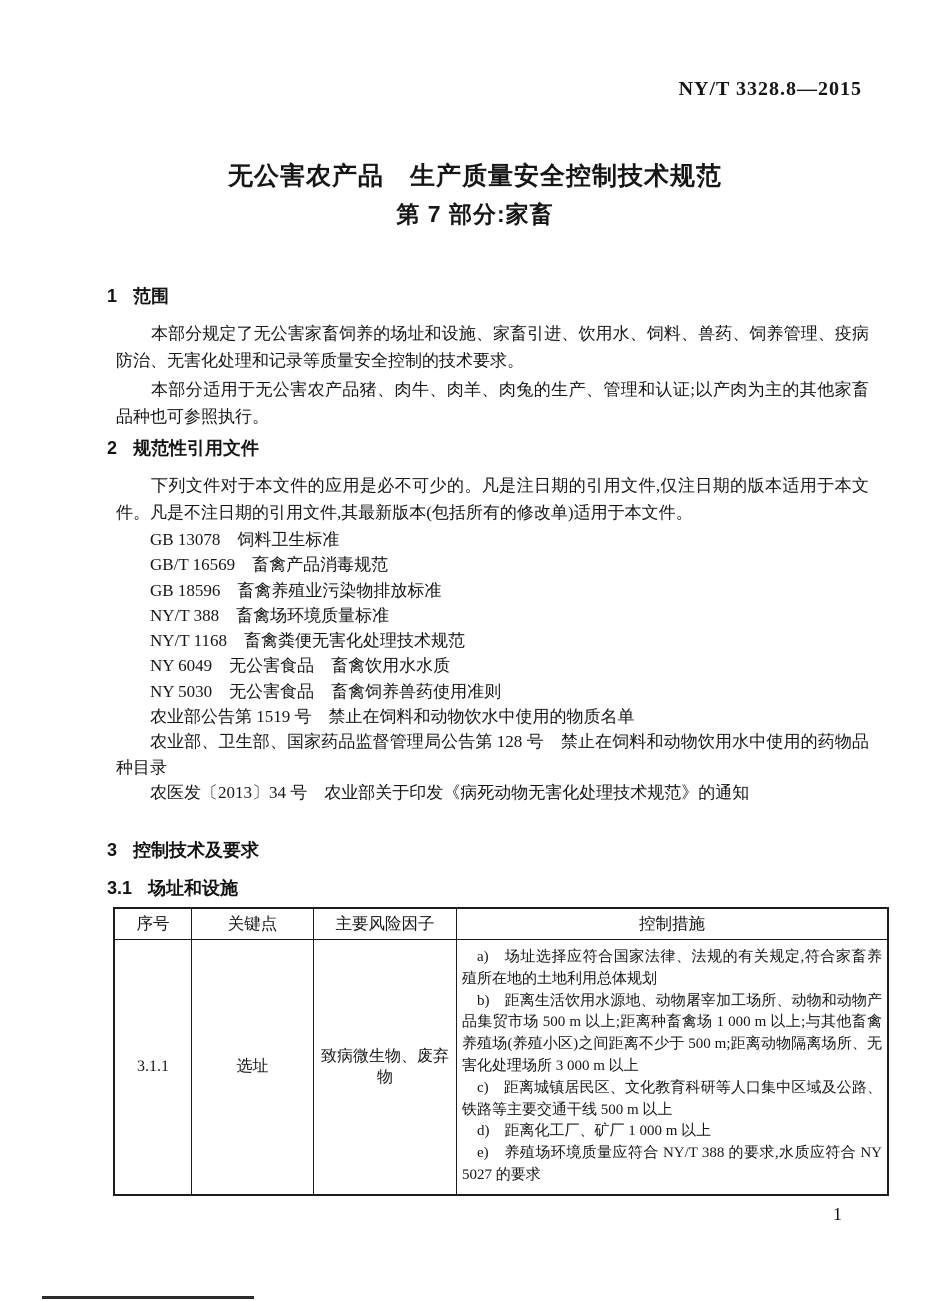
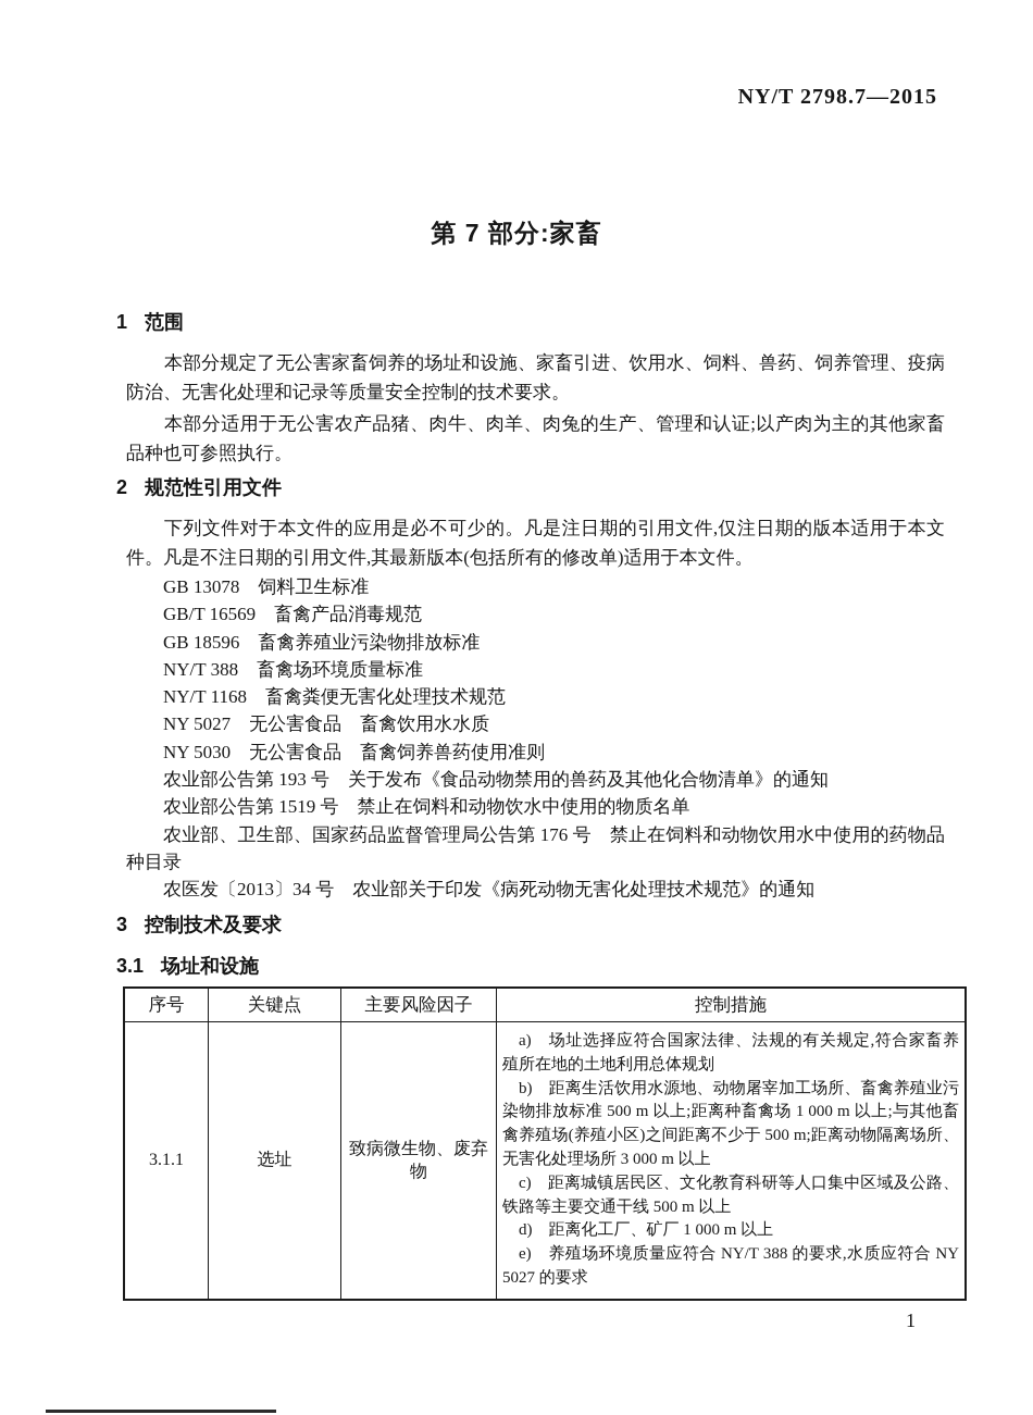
- NY/T 3328.8—2015
+ NY/T 2798.7—2015
- 无公害农产品 生产质量安全控制技术规范
  第 7 部分:家畜
  1 范围
  本部分规定了无公害家畜饲养的场址和设施、家畜引进、饮用水、饲料、兽药、饲养管理、疫病防治、无害化处理和记录等质量安全控制的技术要求。
  本部分适用于无公害农产品猪、肉牛、肉羊、肉兔的生产、管理和认证;以产肉为主的其他家畜品种也可参照执行。
  2 规范性引用文件
  下列文件对于本文件的应用是必不可少的。凡是注日期的引用文件,仅注日期的版本适用于本文件。凡是不注日期的引用文件,其最新版本(包括所有的修改单)适用于本文件。
  GB 13078 饲料卫生标准
  GB/T 16569 畜禽产品消毒规范
  GB 18596 畜禽养殖业污染物排放标准
  NY/T 388 畜禽场环境质量标准
  NY/T 1168 畜禽粪便无害化处理技术规范
- NY 6049 无公害食品 畜禽饮用水水质
+ NY 5027 无公害食品 畜禽饮用水水质
  NY 5030 无公害食品 畜禽饲养兽药使用准则
+ 农业部公告第 193 号 关于发布《食品动物禁用的兽药及其他化合物清单》的通知
  农业部公告第 1519 号 禁止在饲料和动物饮水中使用的物质名单
- 农业部、卫生部、国家药品监督管理局公告第 128 号 禁止在饲料和动物饮用水中使用的药物品种目录
+ 农业部、卫生部、国家药品监督管理局公告第 176 号 禁止在饲料和动物饮用水中使用的药物品种目录
  农医发〔2013〕34 号 农业部关于印发《病死动物无害化处理技术规范》的通知
  3 控制技术及要求
  3.1 场址和设施
  序号	关键点	主要风险因子	控制措施
- 3.1.1	选址	致病微生物、废弃物	a) 场址选择应符合国家法律、法规的有关规定,符合家畜养殖所在地的土地利用总体规划b) 距离生活饮用水源地、动物屠宰加工场所、动物和动物产品集贸市场 500 m 以上;距离种畜禽场 1 000 m 以上;与其他畜禽养殖场(养殖小区)之间距离不少于 500 m;距离动物隔离场所、无害化处理场所 3 000 m 以上c) 距离城镇居民区、文化教育科研等人口集中区域及公路、铁路等主要交通干线 500 m 以上d) 距离化工厂、矿厂 1 000 m 以上e) 养殖场环境质量应符合 NY/T 388 的要求,水质应符合 NY 5027 的要求
+ 3.1.1	选址	致病微生物、废弃物	a) 场址选择应符合国家法律、法规的有关规定,符合家畜养殖所在地的土地利用总体规划b) 距离生活饮用水源地、动物屠宰加工场所、畜禽养殖业污染物排放标准 500 m 以上;距离种畜禽场 1 000 m 以上;与其他畜禽养殖场(养殖小区)之间距离不少于 500 m;距离动物隔离场所、无害化处理场所 3 000 m 以上c) 距离城镇居民区、文化教育科研等人口集中区域及公路、铁路等主要交通干线 500 m 以上d) 距离化工厂、矿厂 1 000 m 以上e) 养殖场环境质量应符合 NY/T 388 的要求,水质应符合 NY 5027 的要求
  1
